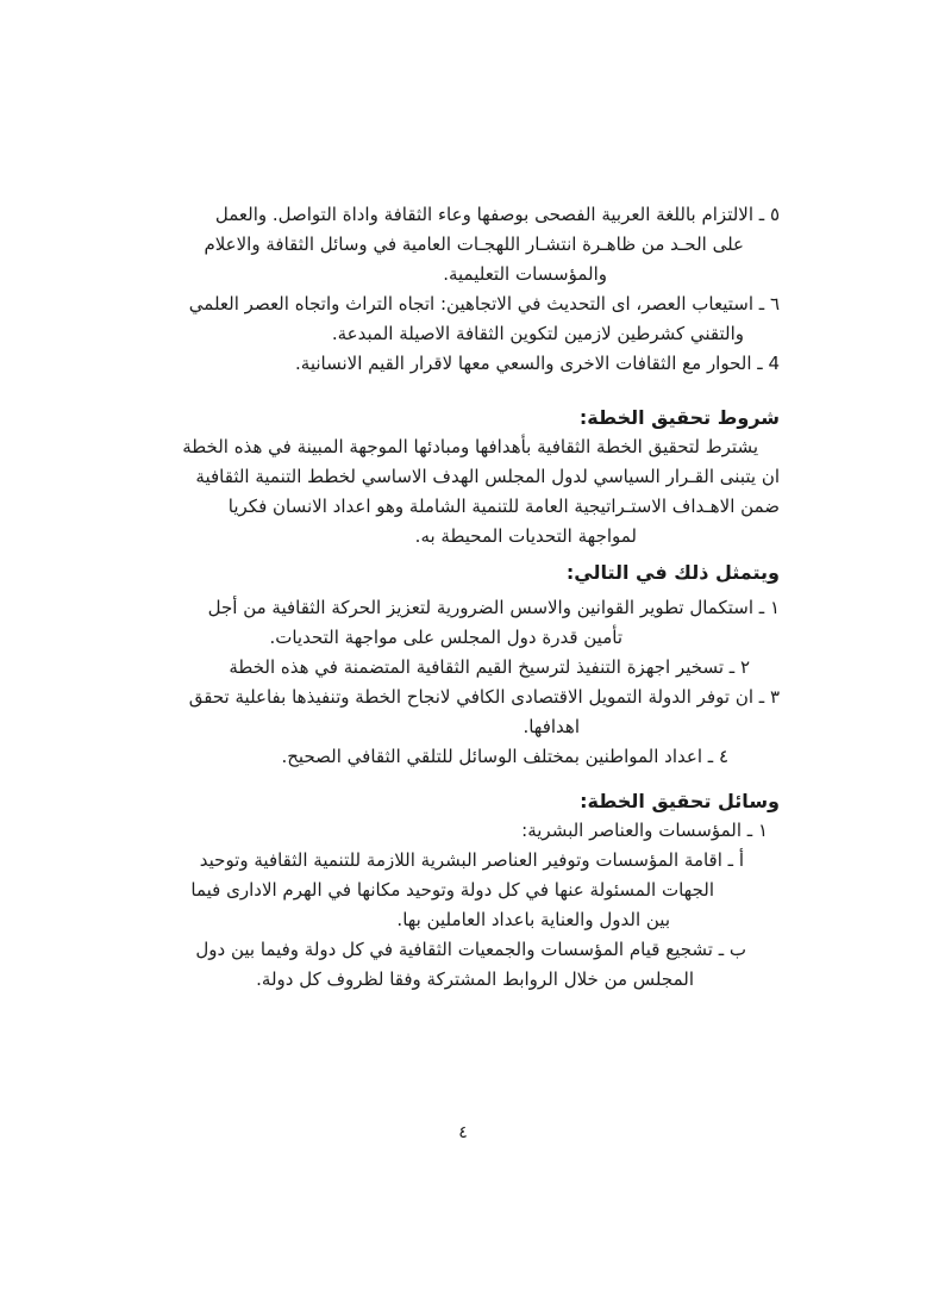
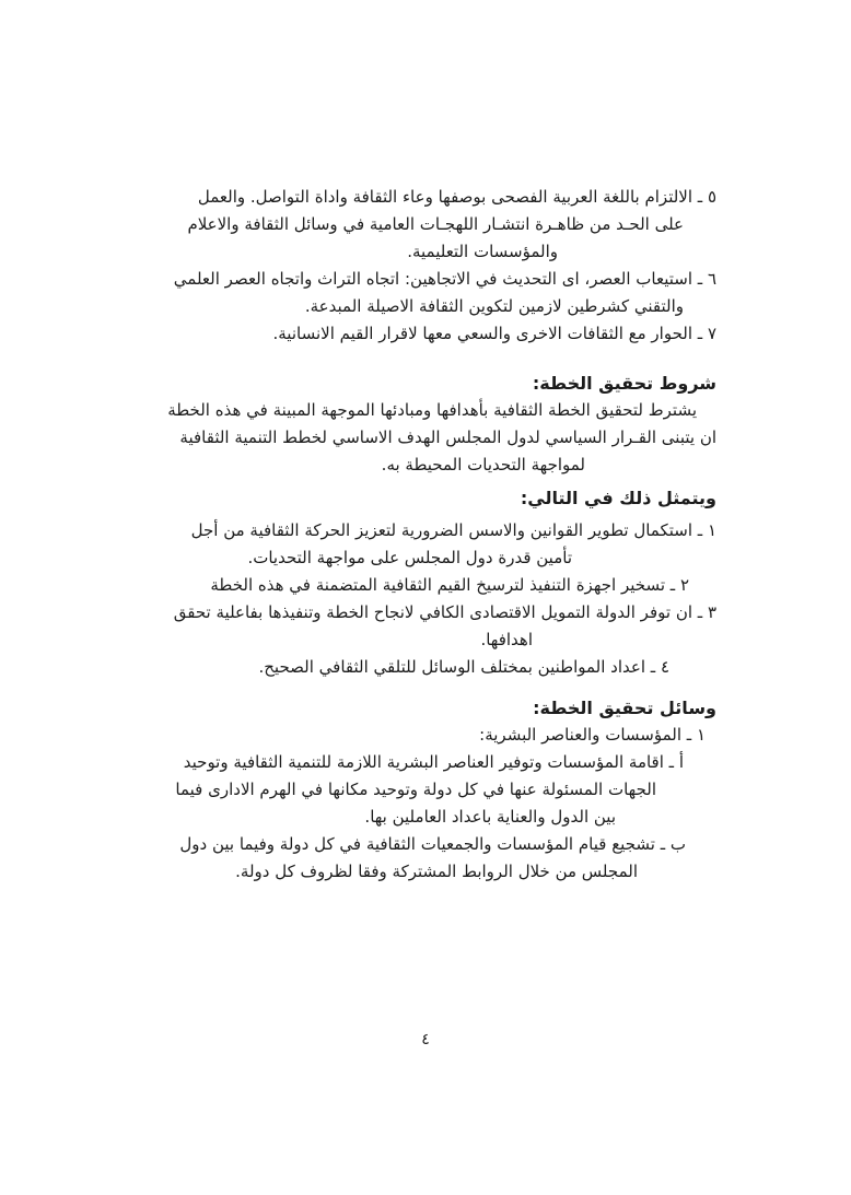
  ٥ ـ الالتزام باللغة العربية الفصحى بوصفها وعاء الثقافة واداة التواصل. والعمل
  على الحـد من ظاهـرة انتشـار اللهجـات العامية في وسائل الثقافة والاعلام
  والمؤسسات التعليمية.
  ٦ ـ استيعاب العصر، اى التحديث في الاتجاهين: اتجاه التراث واتجاه العصر العلمي
  والتقني كشرطين لازمين لتكوين الثقافة الاصيلة المبدعة.
- 4 ـ الحوار مع الثقافات الاخرى والسعي معها لاقرار القيم الانسانية.
+ ٧ ـ الحوار مع الثقافات الاخرى والسعي معها لاقرار القيم الانسانية.
  شروط تحقيق الخطة:
  يشترط لتحقيق الخطة الثقافية بأهدافها ومبادئها الموجهة المبينة في هذه الخطة
  ان يتبنى القـرار السياسي لدول المجلس الهدف الاساسي لخطط التنمية الثقافية
- ضمن الاهـداف الاستـراتيجية العامة للتنمية الشاملة وهو اعداد الانسان فكريا
  لمواجهة التحديات المحيطة به.
  ويتمثل ذلك في التالي:
  ١ ـ استكمال تطوير القوانين والاسس الضرورية لتعزيز الحركة الثقافية من أجل
  تأمين قدرة دول المجلس على مواجهة التحديات.
  ٢ ـ تسخير اجهزة التنفيذ لترسيخ القيم الثقافية المتضمنة في هذه الخطة
  ٣ ـ ان توفر الدولة التمويل الاقتصادى الكافي لانجاح الخطة وتنفيذها بفاعلية تحقق
  اهدافها.
  ٤ ـ اعداد المواطنين بمختلف الوسائل للتلقي الثقافي الصحيح.
  وسائل تحقيق الخطة:
  ١ ـ المؤسسات والعناصر البشرية:
  أ ـ اقامة المؤسسات وتوفير العناصر البشرية اللازمة للتنمية الثقافية وتوحيد
  الجهات المسئولة عنها في كل دولة وتوحيد مكانها في الهرم الادارى فيما
  بين الدول والعناية باعداد العاملين بها.
  ب ـ تشجيع قيام المؤسسات والجمعيات الثقافية في كل دولة وفيما بين دول
  المجلس من خلال الروابط المشتركة وفقا لظروف كل دولة.
  ٤
